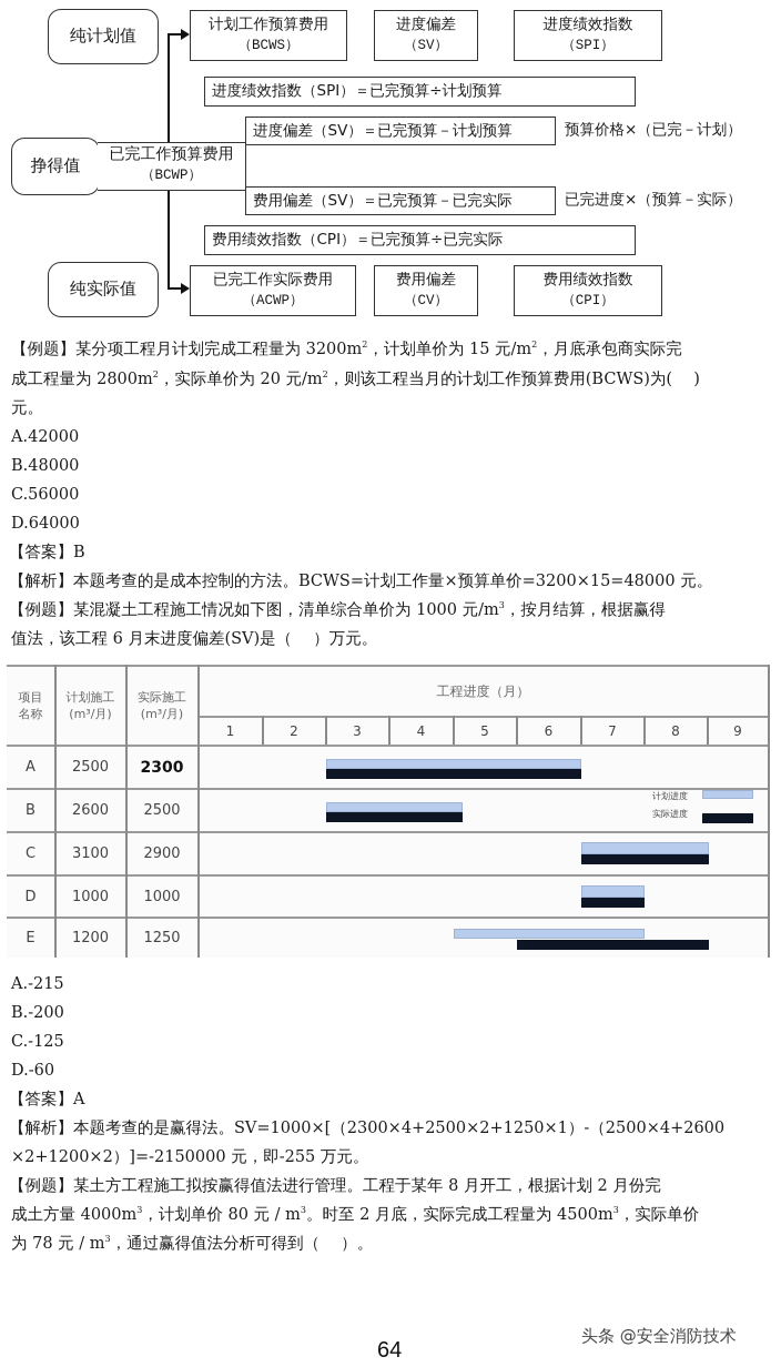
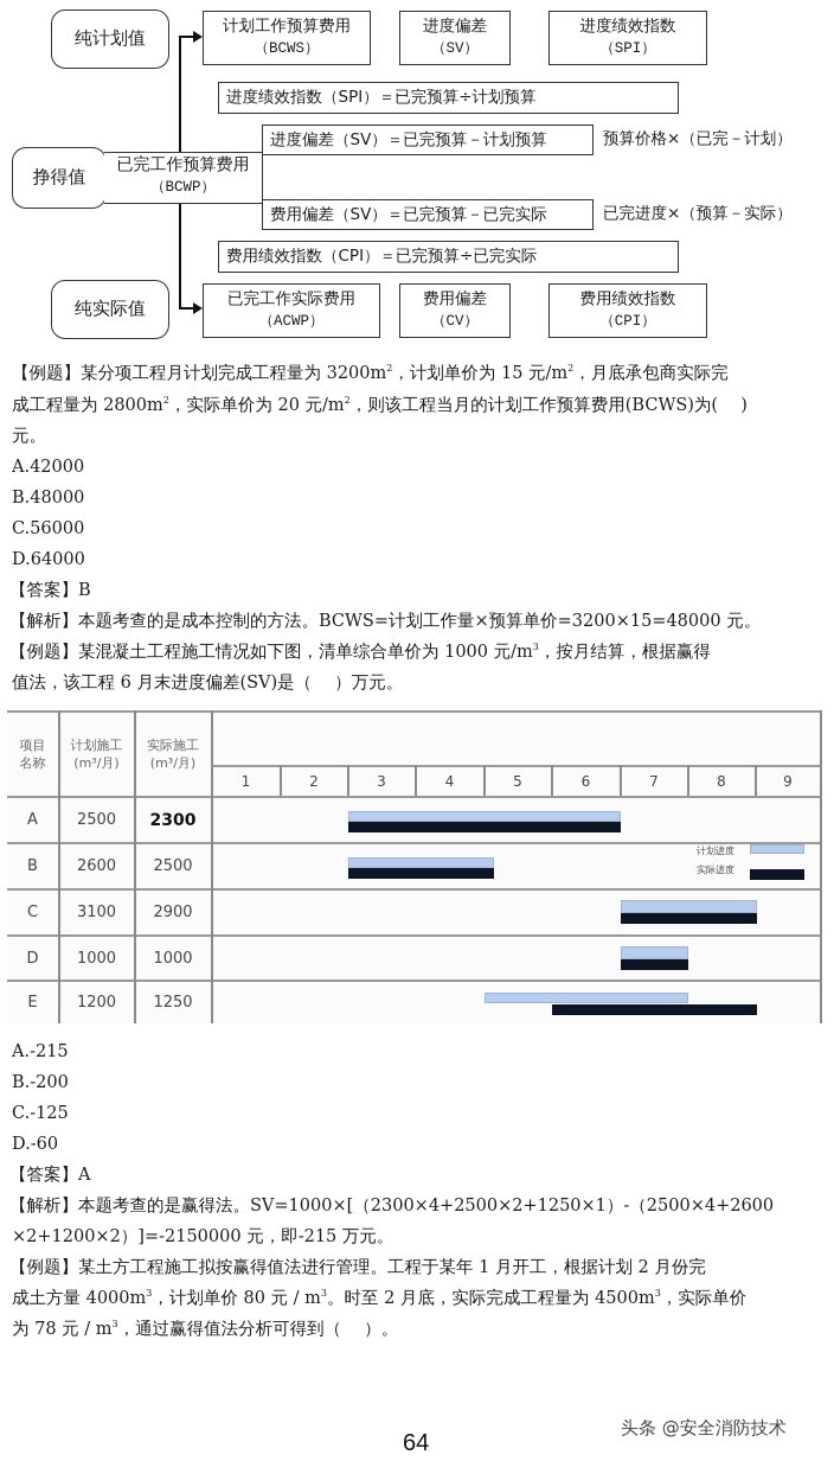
  纯计划值
  挣得值
  纯实际值
  计划工作预算费用
  （BCWS）
  进度偏差
  （SV）
  进度绩效指数
  （SPI）
  进度绩效指数（SPI）＝已完预算÷计划预算
  进度偏差（SV）＝已完预算－计划预算
  预算价格×（已完－计划）
  已完工作预算费用
  （BCWP）
  费用偏差（SV）＝已完预算－已完实际
  已完进度×（预算－实际）
  费用绩效指数（CPI）＝已完预算÷已完实际
  已完工作实际费用
  （ACWP）
  费用偏差
  （CV）
  费用绩效指数
  （CPI）
  【例题】某分项工程月计划完成工程量为 3200m2，计划单价为 15 元/m2，月底承包商实际完
  成工程量为 2800m2，实际单价为 20 元/m2，则该工程当月的计划工作预算费用(BCWS)为( )
  元。
  A.42000
  B.48000
  C.56000
  D.64000
  【答案】B
  【解析】本题考查的是成本控制的方法。BCWS=计划工作量×预算单价=3200×15=48000 元。
  【例题】某混凝土工程施工情况如下图，清单综合单价为 1000 元/m3，按月结算，根据赢得
  值法，该工程 6 月末进度偏差(SV)是（ ）万元。
  项目
  名称
  计划施工
  (m³/月)
  实际施工
  (m³/月)
- 工程进度（月）
  1
  2
  3
  4
  5
  6
  7
  8
  9
  A
  2500
  2300
  B
  2600
  2500
  计划进度
  实际进度
  C
  3100
  2900
  D
  1000
  1000
  E
  1200
  1250
  A.-215
  B.-200
  C.-125
  D.-60
  【答案】A
  【解析】本题考查的是赢得法。SV=1000×[（2300×4+2500×2+1250×1）-（2500×4+2600
- ×2+1200×2）]=-2150000 元，即-255 万元。
+ ×2+1200×2）]=-2150000 元，即-215 万元。
- 【例题】某土方工程施工拟按赢得值法进行管理。工程于某年 8 月开工，根据计划 2 月份完
+ 【例题】某土方工程施工拟按赢得值法进行管理。工程于某年 1 月开工，根据计划 2 月份完
  成土方量 4000m3，计划单价 80 元 / m3。时至 2 月底，实际完成工程量为 4500m3，实际单价
  为 78 元 / m3，通过赢得值法分析可得到（ ）。
  头条 @安全消防技术
  64
